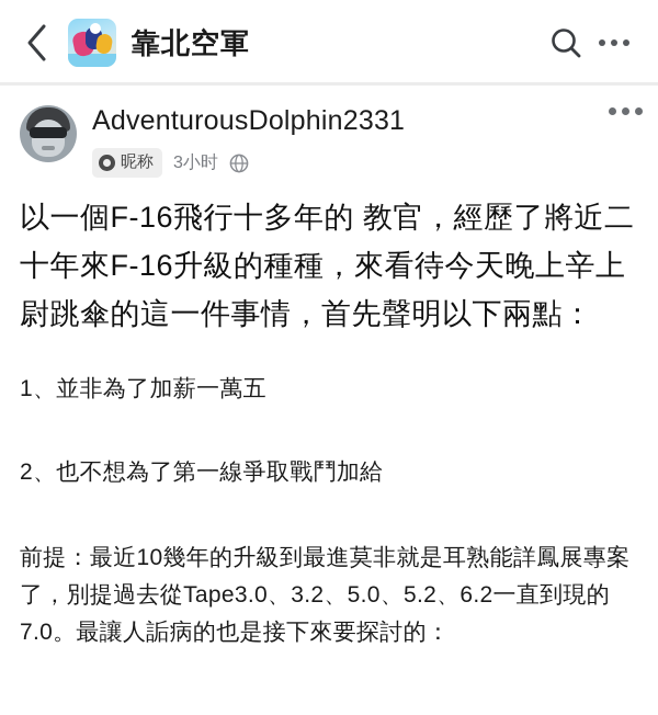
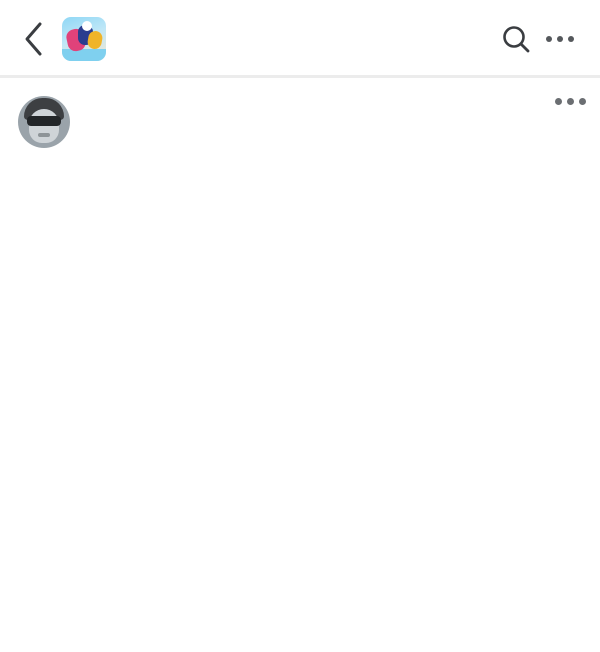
- 靠北空軍
- AdventurousDolphin2331
- 昵称
- 3小时
- 以一個F-16飛行十多年的 教官，經歷了將近二十年來F-16升級的種種，來看待今天晚上辛上尉跳傘的這一件事情，首先聲明以下兩點：
- 1、並非為了加薪一萬五
- 2、也不想為了第一線爭取戰鬥加給
- 前提：最近10幾年的升級到最進莫非就是耳熟能詳鳳展專案了，別提過去從Tape3.0、3.2、5.0、5.2、6.2一直到現的7.0。最讓人詬病的也是接下來要探討的：
